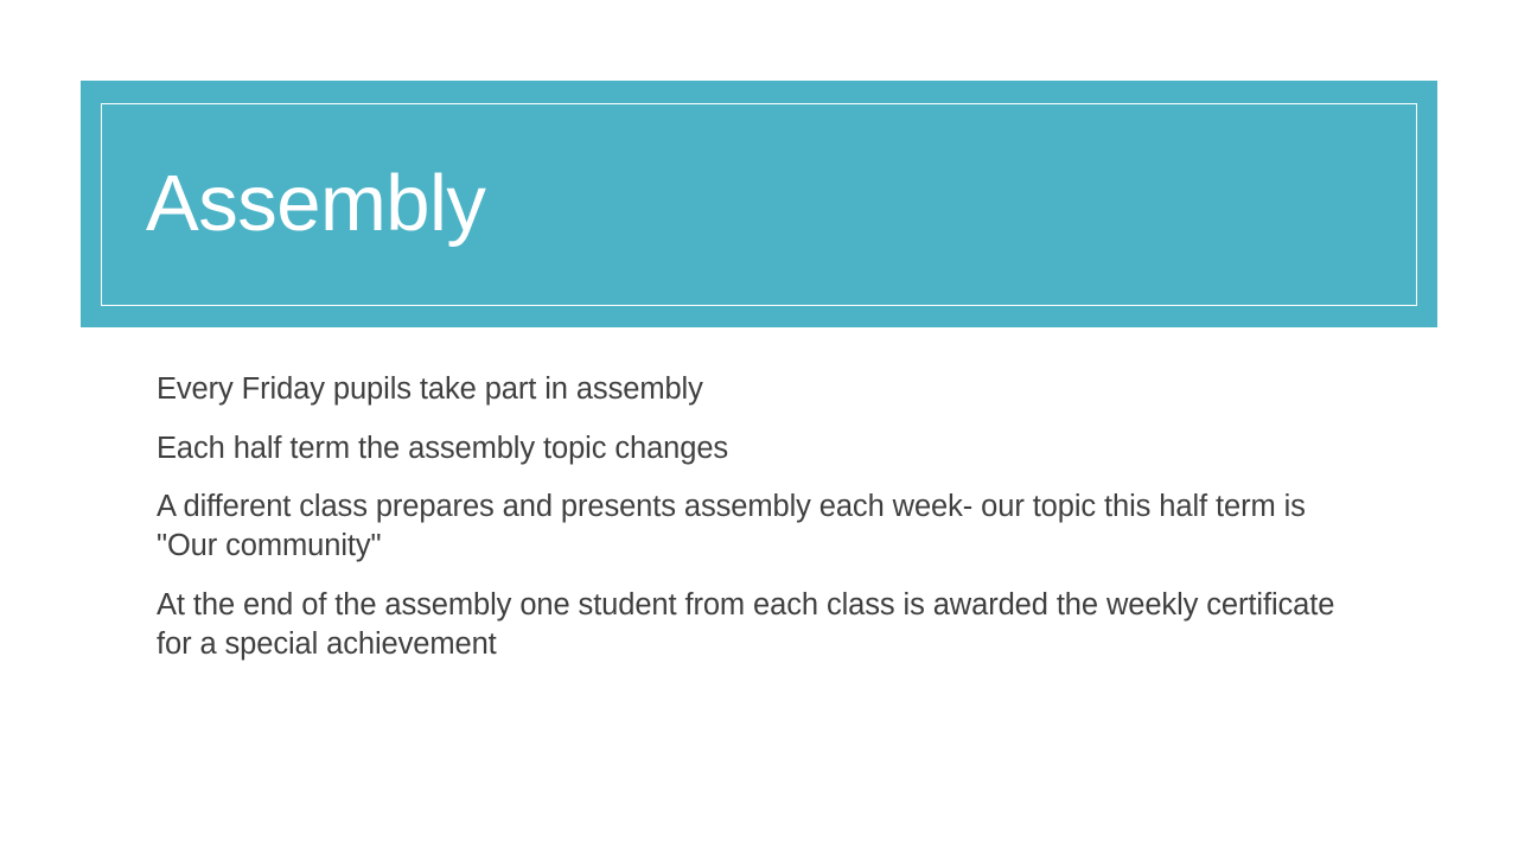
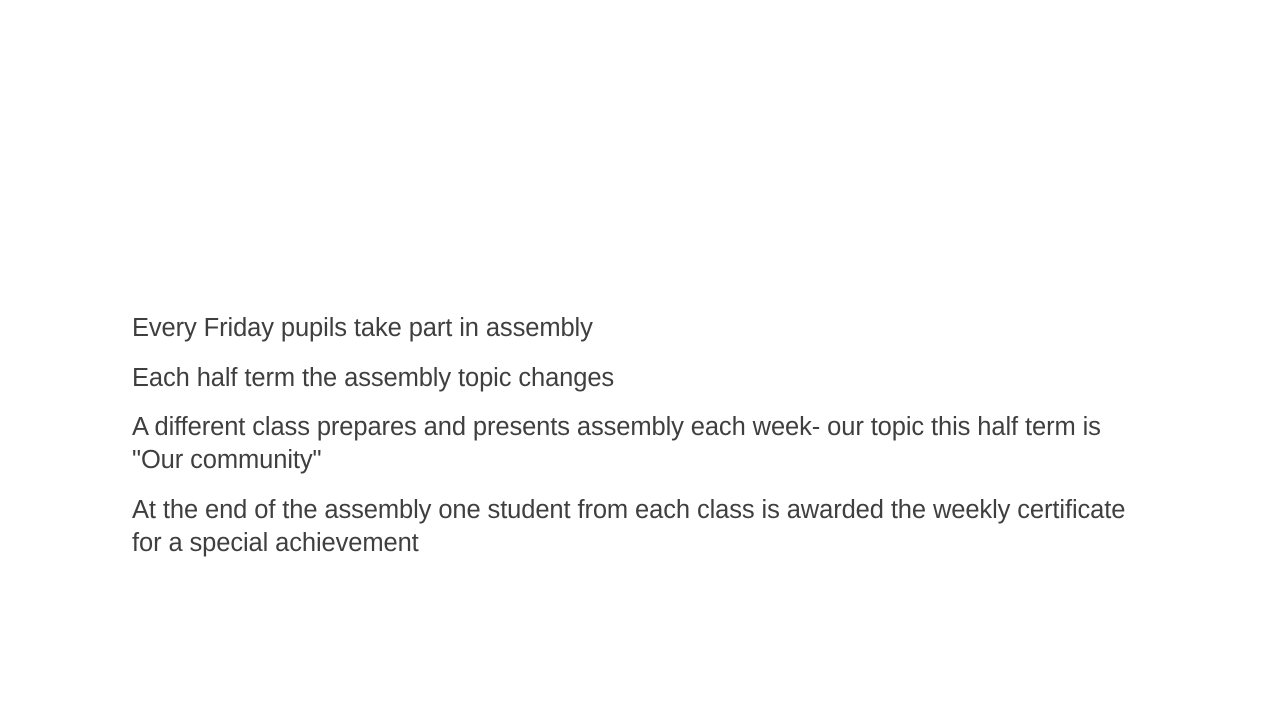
- Assembly
  Every Friday pupils take part in assembly
  Each half term the assembly topic changes
  A different class prepares and presents assembly each week- our topic this half term is "Our community"
  At the end of the assembly one student from each class is awarded the weekly certificate for a special achievement
